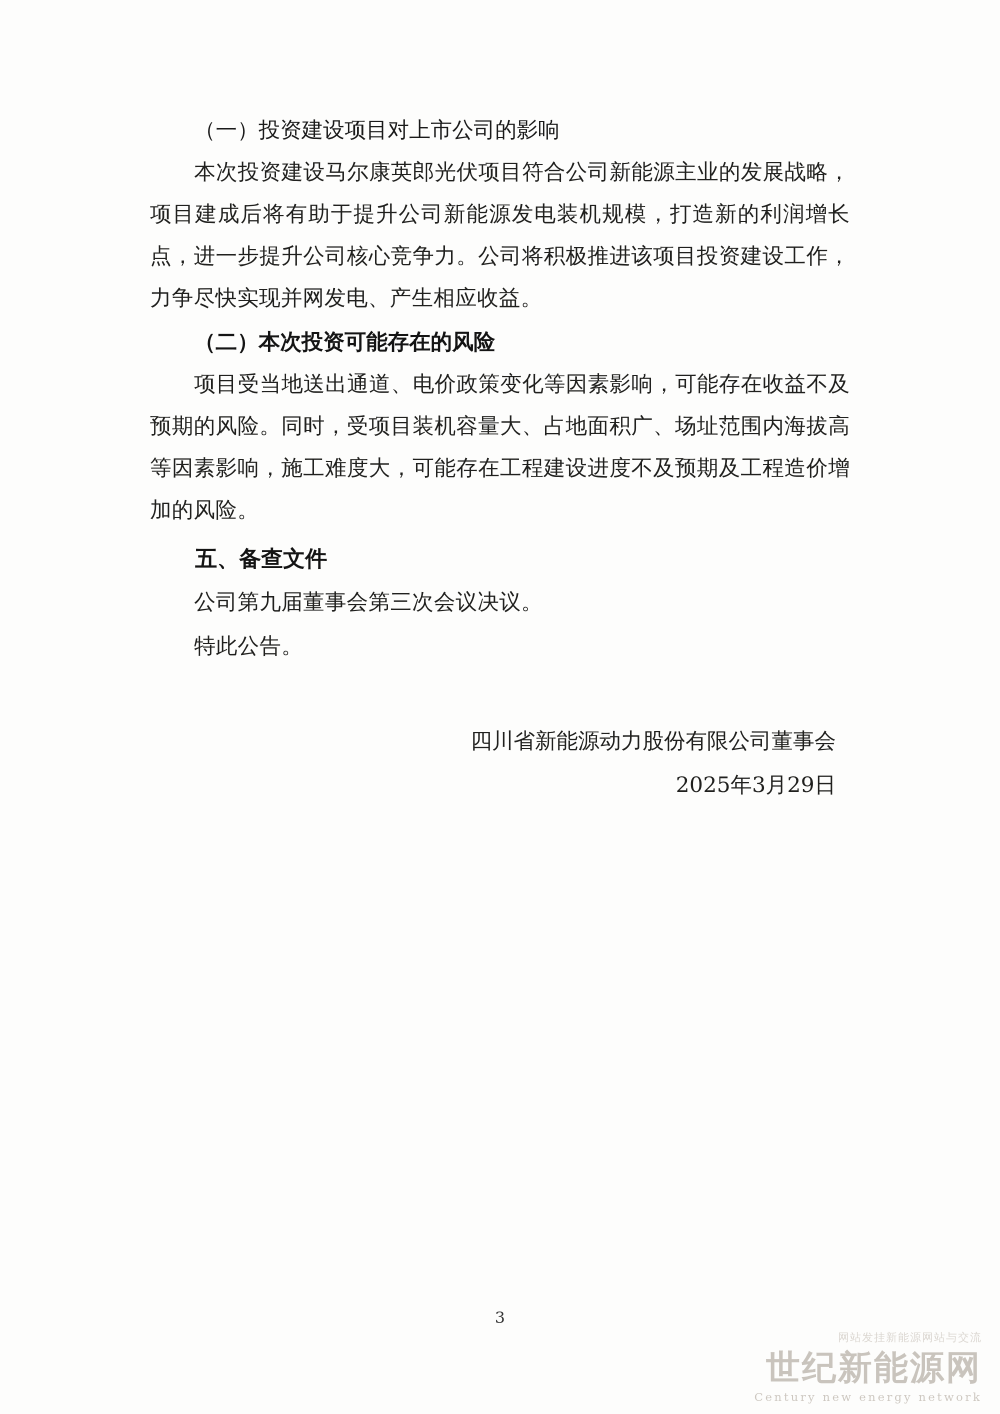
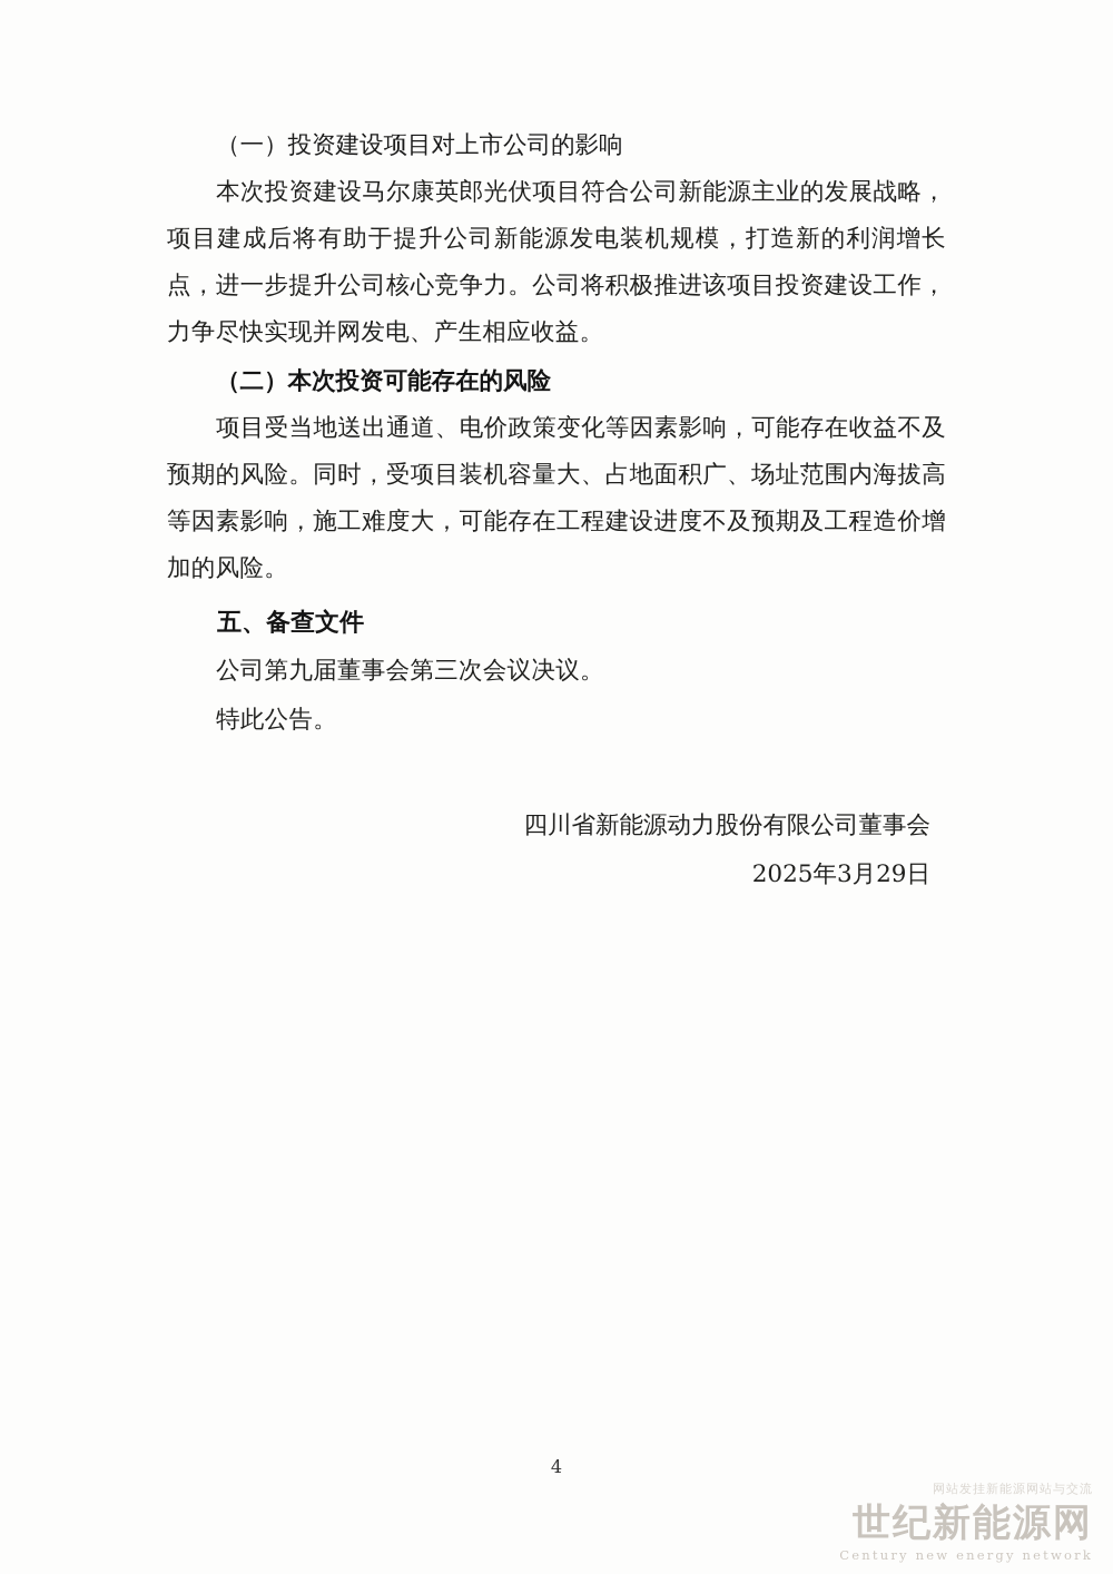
  （一）投资建设项目对上市公司的影响
  本次投资建设马尔康英郎光伏项目符合公司新能源主业的发展战略，项目建成后将有助于提升公司新能源发电装机规模，打造新的利润增长点，进一步提升公司核心竞争力。公司将积极推进该项目投资建设工作，力争尽快实现并网发电、产生相应收益。
  （二）本次投资可能存在的风险
  项目受当地送出通道、电价政策变化等因素影响，可能存在收益不及预期的风险。同时，受项目装机容量大、占地面积广、场址范围内海拔高等因素影响，施工难度大，可能存在工程建设进度不及预期及工程造价增加的风险。
  五、备查文件
  公司第九届董事会第三次会议决议。
  特此公告。
  四川省新能源动力股份有限公司董事会
  2025年3月29日
- 3
+ 4
  网站发挂新能源网站与交流
  世纪新能源网
  Century new energy network
